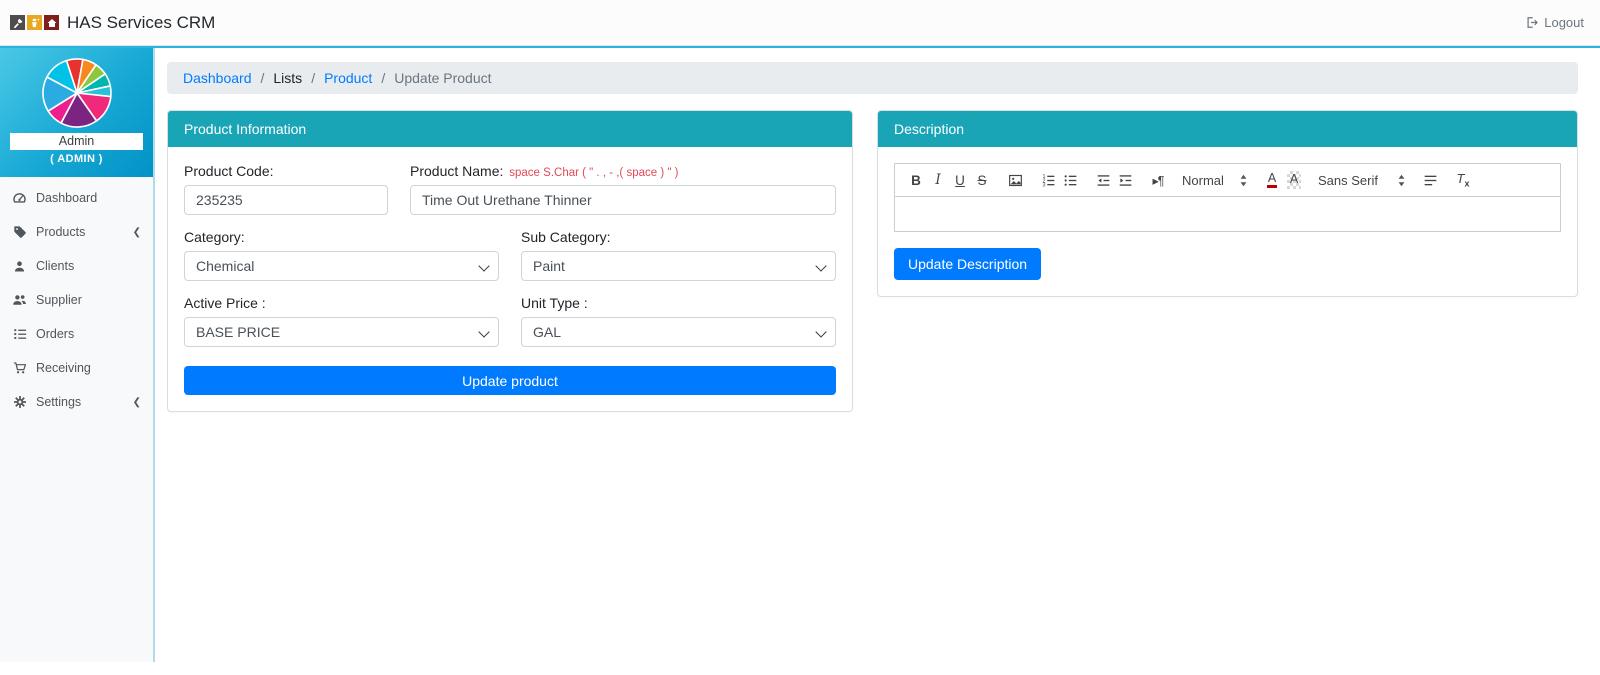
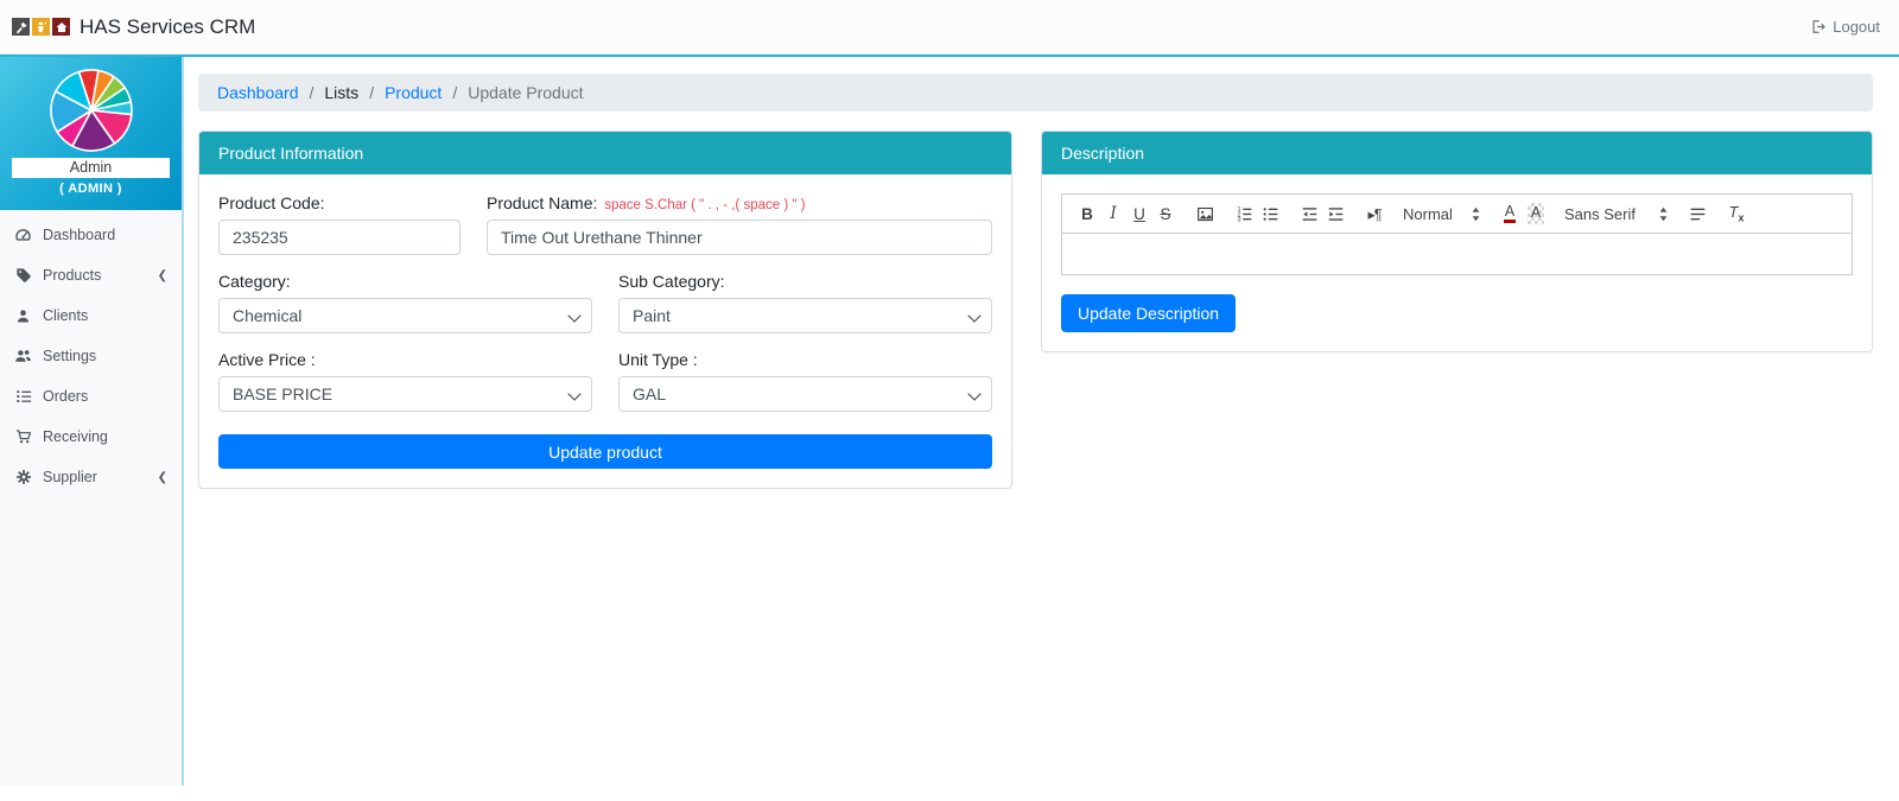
  HAS Services CRM
  Logout
  Admin
  ( ADMIN )
  Dashboard
  Products
  ❮
  Clients
- Supplier
+ Settings
  Orders
  Receiving
- Settings
+ Supplier
  ❮
  Dashboard
  /
  Lists
  /
  Product
  /
  Update Product
  Product Information
  Product Code:
  235235
  Product Name: space S.Char ( " . , - ,( space ) " )
  Time Out Urethane Thinner
  Category:
  Chemical
  Sub Category:
  Paint
  Active Price :
  BASE PRICE
  Unit Type :
  GAL
  Update product
  Description
  B
  I
  U
  S
  ▸¶
  Normal
  A
  A
  Sans Serif
  Tx
  Update Description
